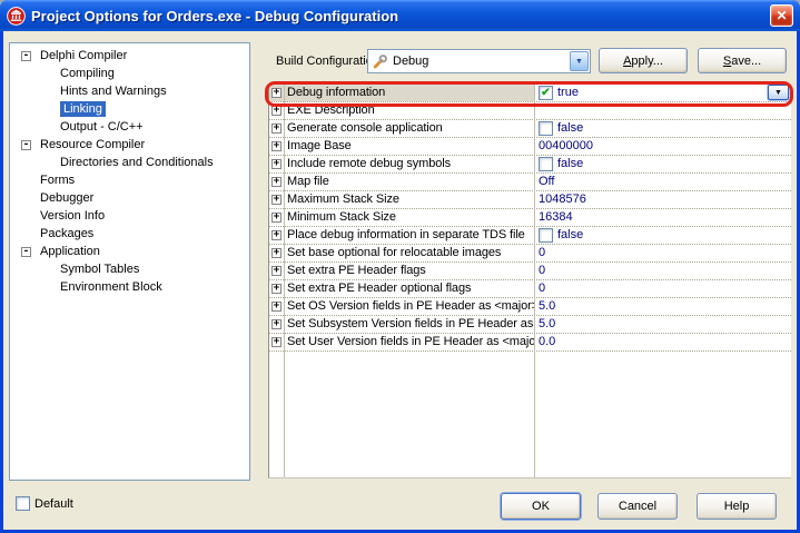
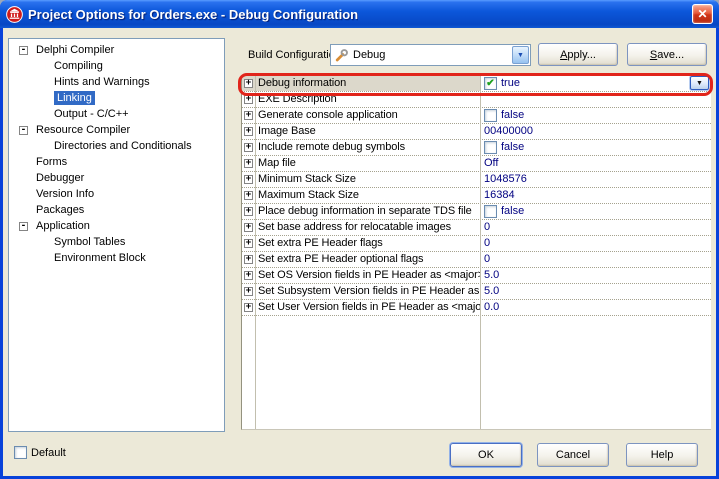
  Project Options for Orders.exe - Debug Configuration
  ✕
  -
  Delphi Compiler
  Compiling
  Hints and Warnings
  Linking
  Output - C/C++
  -
  Resource Compiler
  Directories and Conditionals
  Forms
  Debugger
  Version Info
  Packages
  -
  Application
  Symbol Tables
  Environment Block
  Build Configurati
  Debug
  Apply...
  Save...
  +
  Debug information
  ✔
  true
  +
  EXE Description
  +
  Generate console application
  false
  +
  Image Base
  00400000
  +
  Include remote debug symbols
  false
  +
  Map file
  Off
  +
- Maximum Stack Size
+ Minimum Stack Size
  1048576
  +
- Minimum Stack Size
+ Maximum Stack Size
  16384
  +
  Place debug information in separate TDS file
  false
  +
- Set base optional for relocatable images
+ Set base address for relocatable images
  0
  +
  Set extra PE Header flags
  0
  +
  Set extra PE Header optional flags
  0
  +
  Set OS Version fields in PE Header as <major
  5.0
  +
  Set Subsystem Version fields in PE Header as
  5.0
  +
  Set User Version fields in PE Header as <majo
  0.0
  Default
  OK
  Cancel
  Help
